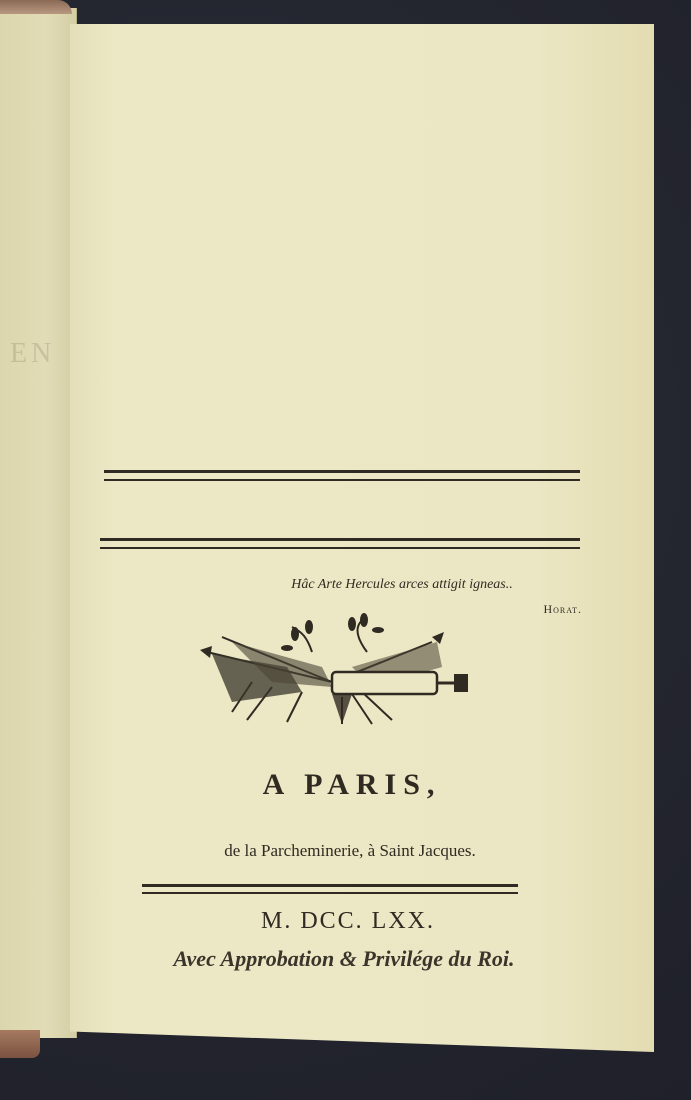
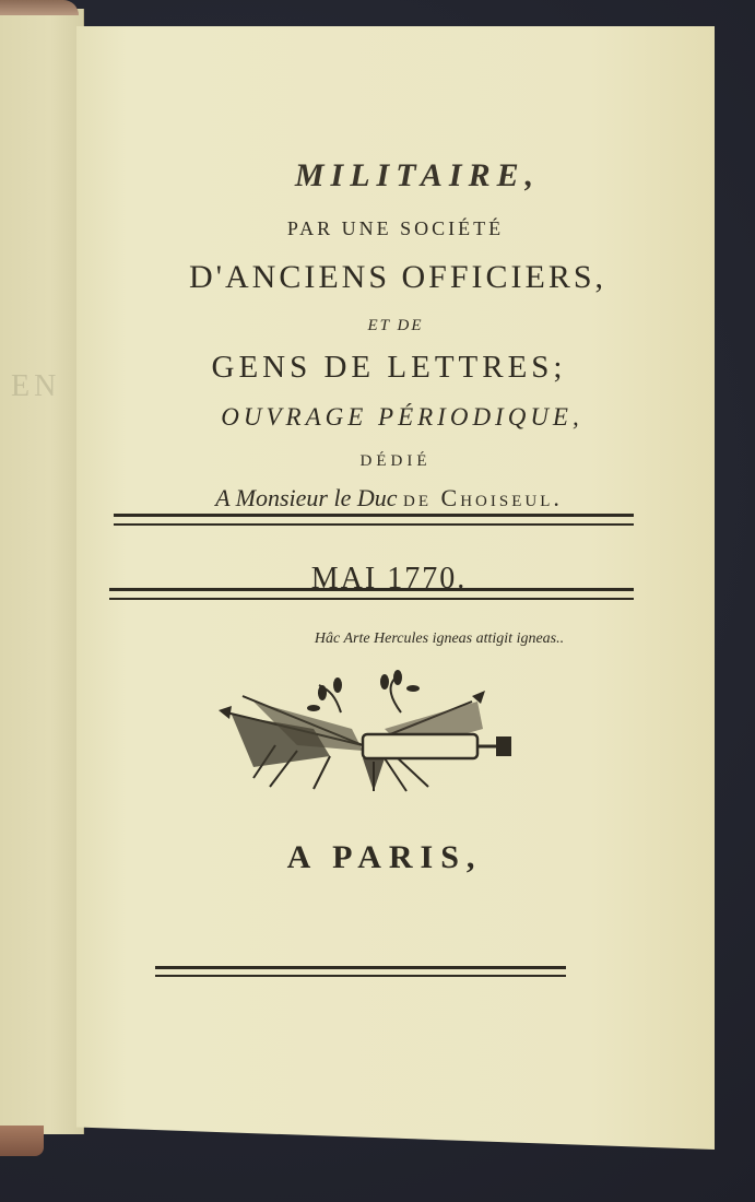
  EN
+ MILITAIRE,
+ PAR UNE SOCIÉTÉ
+ D'ANCIENS OFFICIERS,
+ ET DE
+ GENS DE LETTRES;
+ OUVRAGE PÉRIODIQUE,
+ DÉDIÉ
+ A Monsieur le Duc de Choiseul.
+ MAI 1770.
- Hâc Arte Hercules arces attigit igneas..
+ Hâc Arte Hercules igneas attigit igneas..
- Horat.
  A PARIS,
- de la Parcheminerie, à Saint Jacques.
- M. DCC. LXX.
- Avec Approbation & Privilége du Roi.
